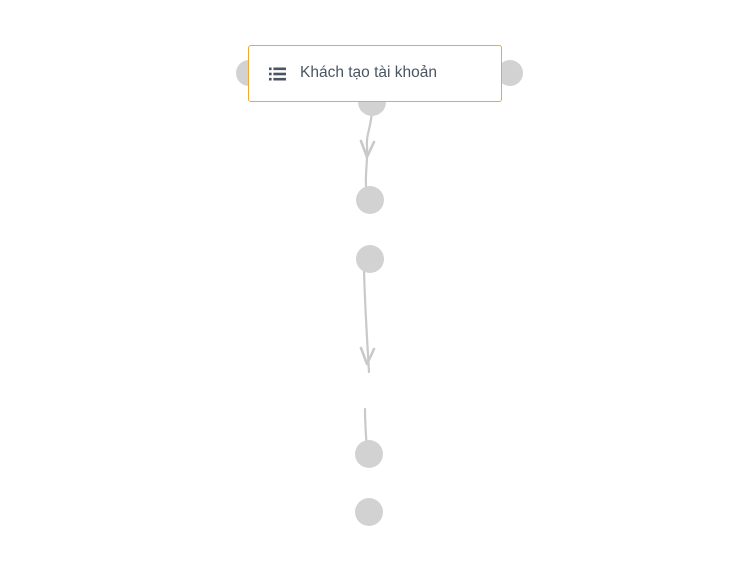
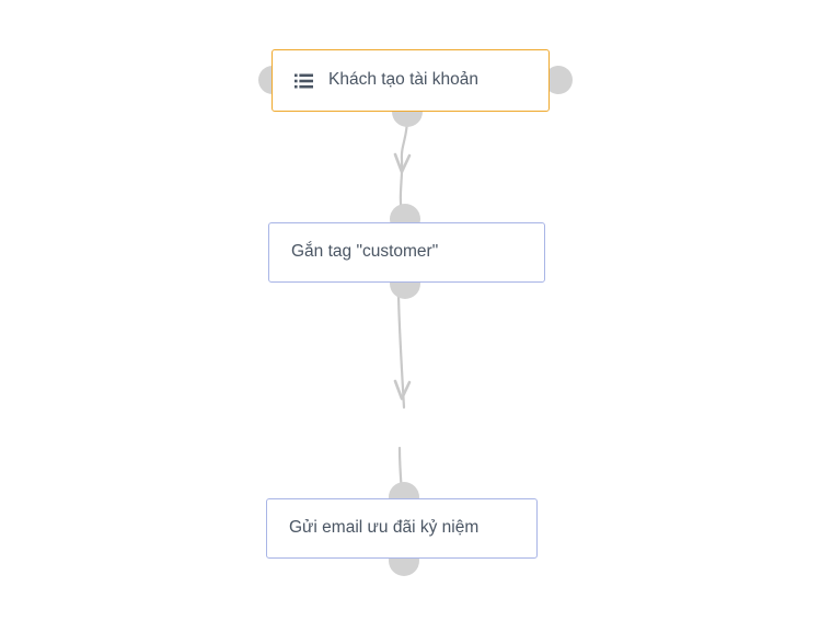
  Khách tạo tài khoản
+ Gắn tag "customer"
+ Gửi email ưu đãi kỷ niệm
